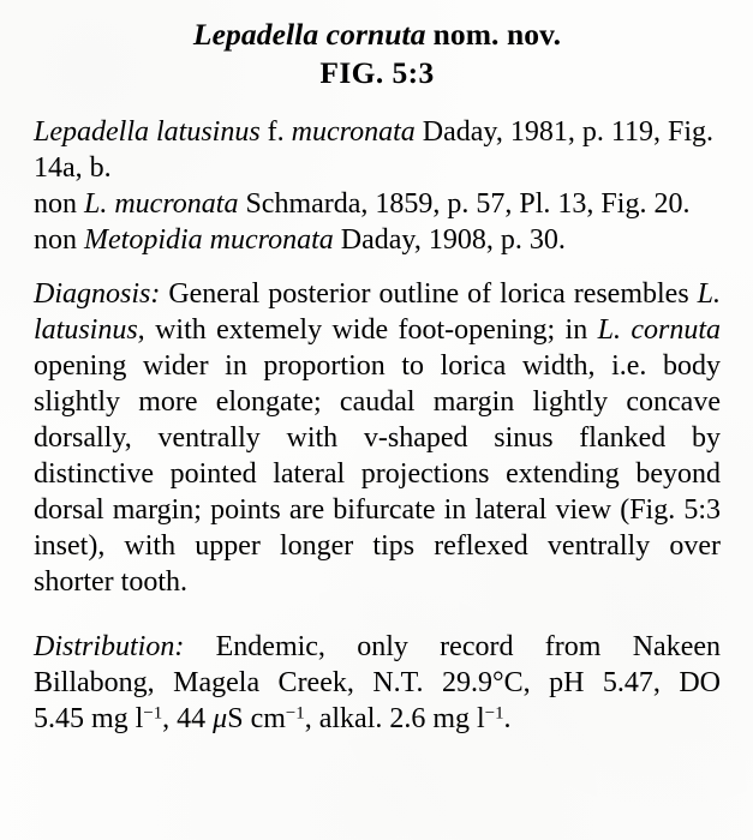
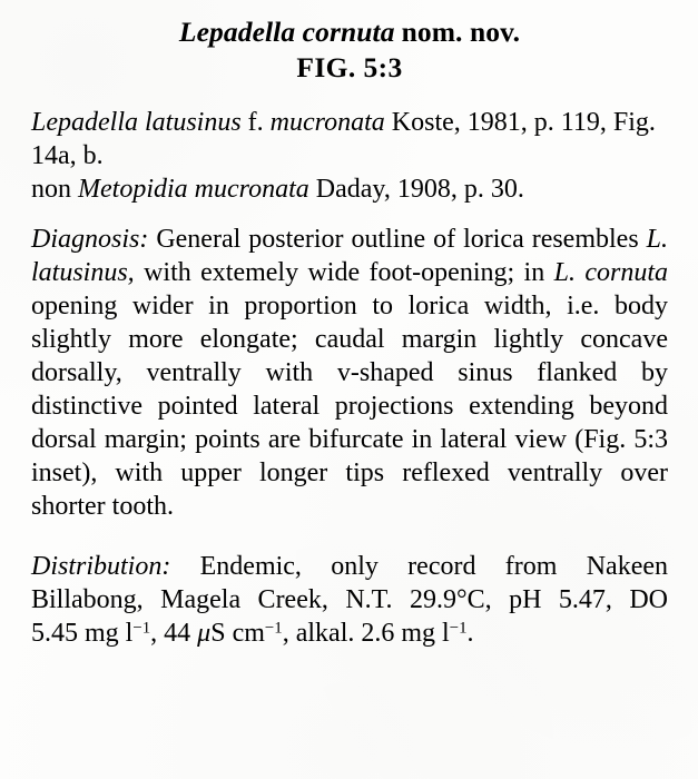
  Lepadella cornuta nom. nov.
  FIG. 5:3
- Lepadella latusinus f. mucronata Daday, 1981, p. 119, Fig. 14a, b.
+ Lepadella latusinus f. mucronata Koste, 1981, p. 119, Fig. 14a, b.
- non L. mucronata Schmarda, 1859, p. 57, Pl. 13, Fig. 20.
  non Metopidia mucronata Daday, 1908, p. 30.
  Diagnosis: General posterior outline of lorica resembles L. latusinus, with extemely wide foot-opening; in L. cornuta opening wider in proportion to lorica width, i.e. body slightly more elongate; caudal margin lightly concave dorsally, ventrally with v-shaped sinus flanked by distinctive pointed lateral projections extending beyond dorsal margin; points are bifurcate in lateral view (Fig. 5:3 inset), with upper longer tips reflexed ventrally over shorter tooth.
  Distribution: Endemic, only record from Nakeen Billabong, Magela Creek, N.T. 29.9°C, pH 5.47, DO 5.45 mg l−1, 44 μS cm−1, alkal. 2.6 mg l−1.
